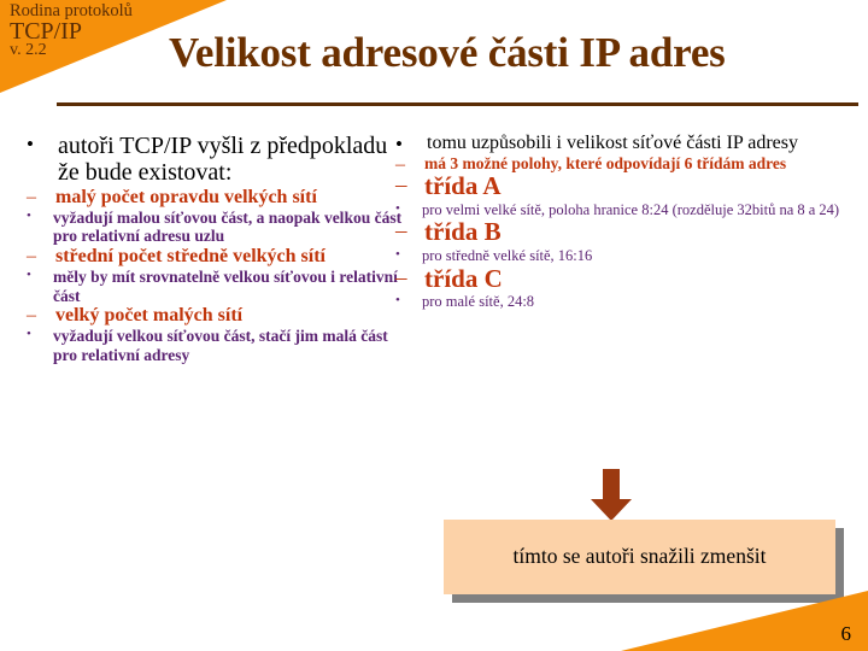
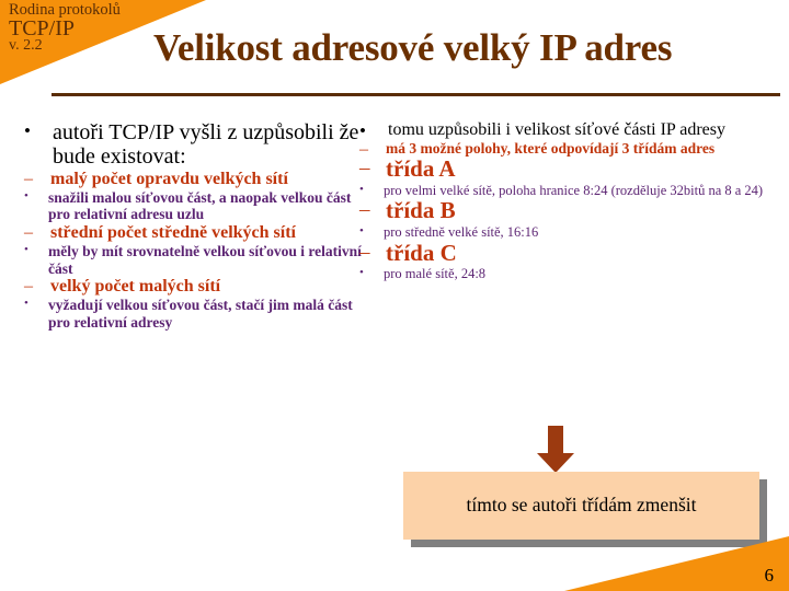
  Rodina protokolů
  TCP/IP
  v. 2.2
- Velikost adresové části IP adres
+ Velikost adresové velký IP adres
  •
- autoři TCP/IP vyšli z předpokladu že bude existovat:
+ autoři TCP/IP vyšli z uzpůsobili že bude existovat:
  –
  malý počet opravdu velkých sítí
  •
- vyžadují malou síťovou část, a naopak velkou část pro relativní adresu uzlu
+ snažili malou síťovou část, a naopak velkou část pro relativní adresu uzlu
  –
  střední počet středně velkých sítí
  •
  měly by mít srovnatelně velkou síťovou i relativní část
  –
  velký počet malých sítí
  •
  vyžadují velkou síťovou část, stačí jim malá část pro relativní adresy
  •
  tomu uzpůsobili i velikost síťové části IP adresy
  –
- má 3 možné polohy, které odpovídají 6 třídám adres
+ má 3 možné polohy, které odpovídají 3 třídám adres
  –
  třída A
  •
  pro velmi velké sítě, poloha hranice 8:24 (rozděluje 32bitů na 8 a 24)
  –
  třída B
  •
  pro středně velké sítě, 16:16
  –
  třída C
  •
  pro malé sítě, 24:8
- tímto se autoři snažili zmenšit
+ tímto se autoři třídám zmenšit
  6
